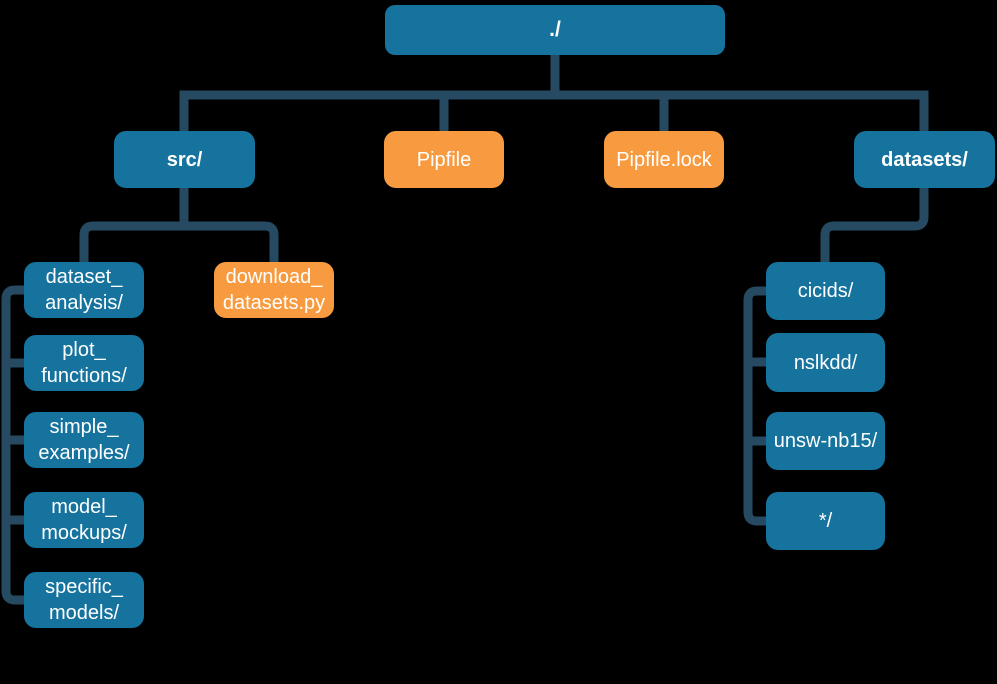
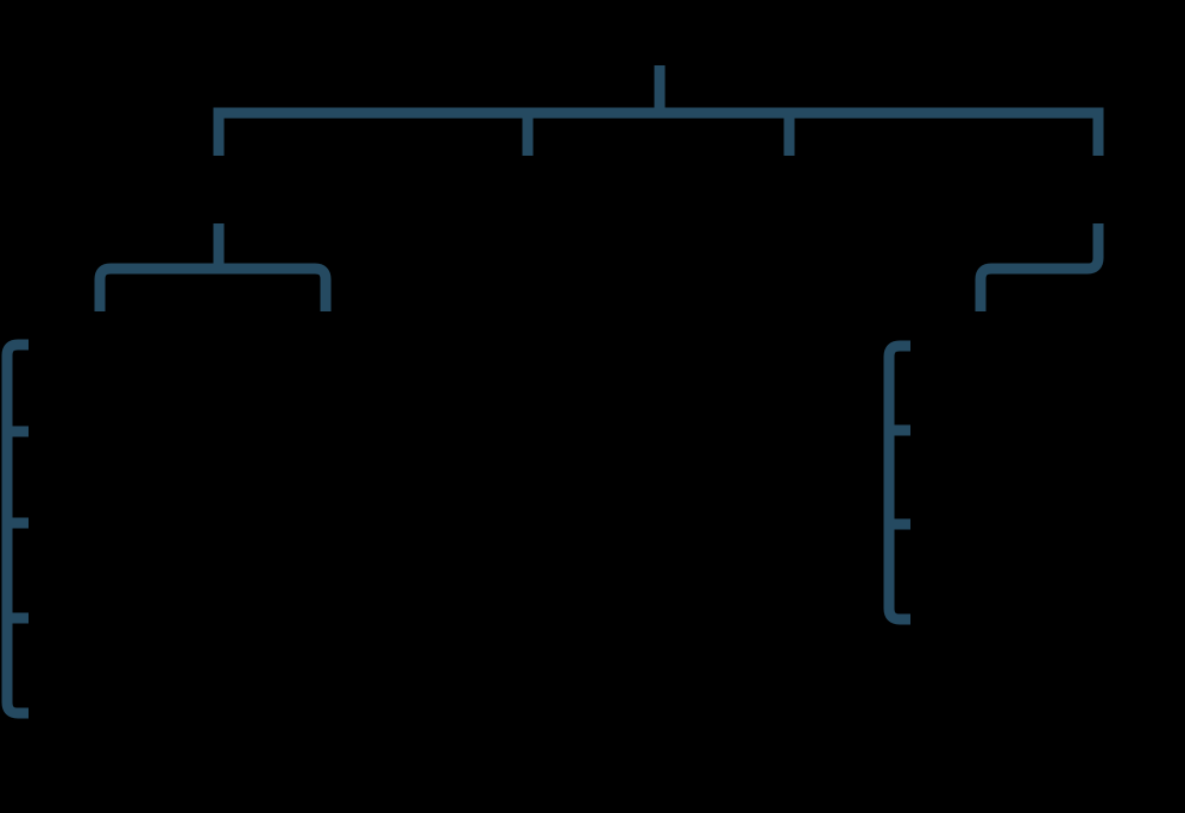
- ./
- src/
- Pipfile
- Pipfile.lock
- datasets/
- dataset_
- analysis/
- download_
- datasets.py
- plot_
- functions/
- simple_
- examples/
- model_
- mockups/
- specific_
- models/
- cicids/
- nslkdd/
- unsw-nb15/
- */
